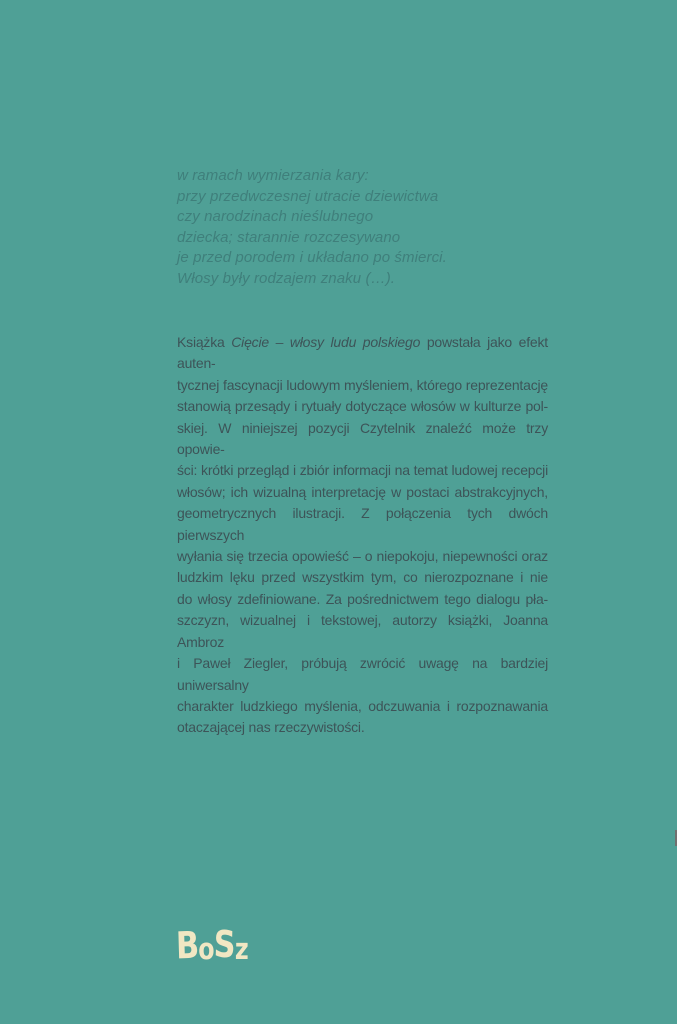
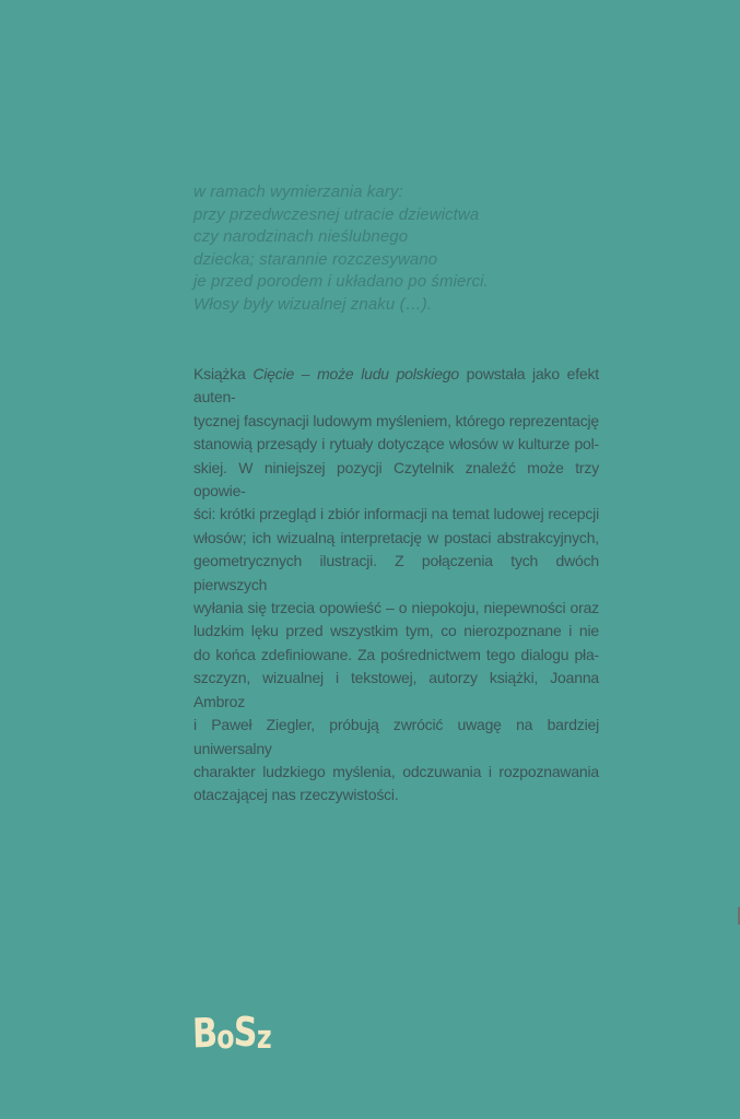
  w ramach wymierzania kary:
  przy przedwczesnej utracie dziewictwa
  czy narodzinach nieślubnego
  dziecka; starannie rozczesywano
  je przed porodem i układano po śmierci.
- Włosy były rodzajem znaku (…).
+ Włosy były wizualnej znaku (…).
- Książka Cięcie – włosy ludu polskiego powstała jako efekt auten-
+ Książka Cięcie – może ludu polskiego powstała jako efekt auten-
  tycznej fascynacji ludowym myśleniem, którego reprezentację
  stanowią przesądy i rytuały dotyczące włosów w kulturze pol-
  skiej. W niniejszej pozycji Czytelnik znaleźć może trzy opowie-
  ści: krótki przegląd i zbiór informacji na temat ludowej recepcji
  włosów; ich wizualną interpretację w postaci abstrakcyjnych,
  geometrycznych ilustracji. Z połączenia tych dwóch pierwszych
  wyłania się trzecia opowieść – o niepokoju, niepewności oraz
  ludzkim lęku przed wszystkim tym, co nierozpoznane i nie
- do włosy zdefiniowane. Za pośrednictwem tego dialogu pła-
+ do końca zdefiniowane. Za pośrednictwem tego dialogu pła-
  szczyzn, wizualnej i tekstowej, autorzy książki, Joanna Ambroz
  i Paweł Ziegler, próbują zwrócić uwagę na bardziej uniwersalny
  charakter ludzkiego myślenia, odczuwania i rozpoznawania
  otaczającej nas rzeczywistości.
  o
  z
